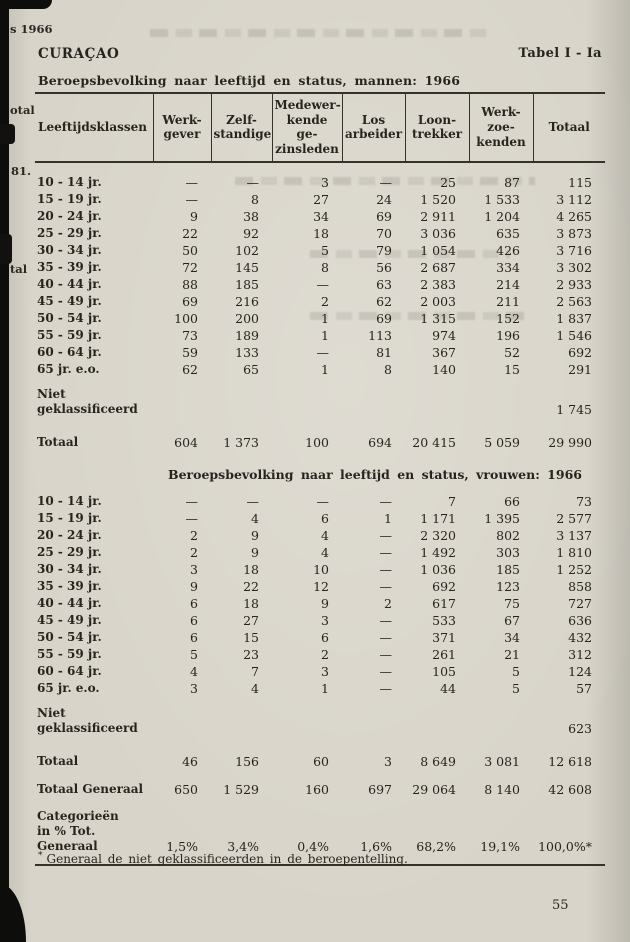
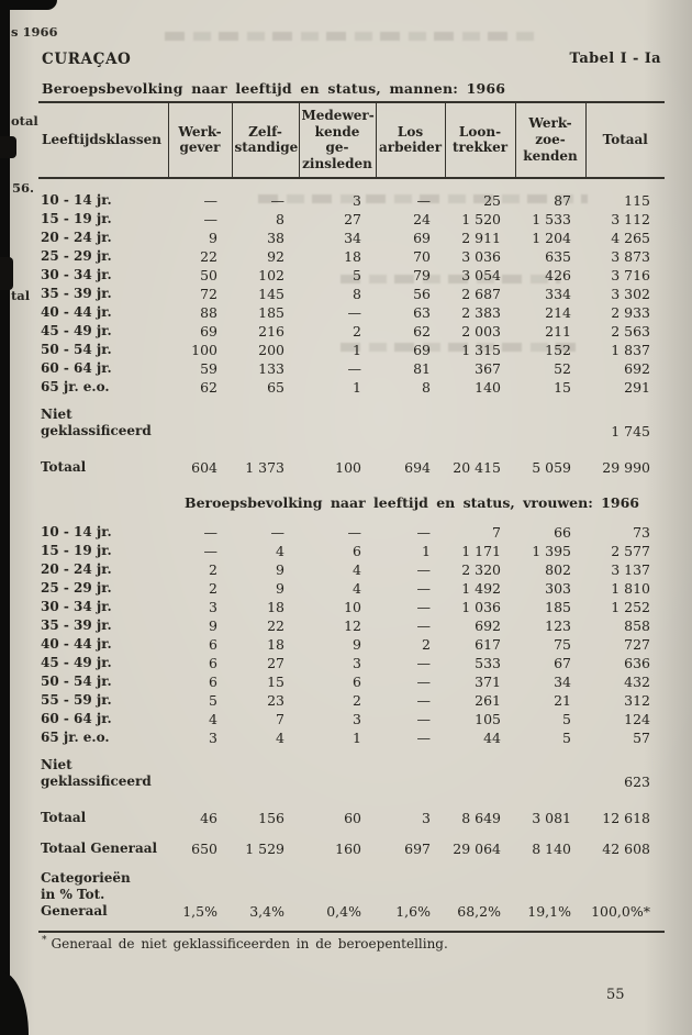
  s 1966
  otal
- 81.
+ 56.
  tal
  CURAÇAO
  Tabel I - Ia
  Beroepsbevolking naar leeftijd en status, mannen: 1966
  Leeftijdsklassen	Werk- gever	Zelf- standige	Medewer- kende ge- zinsleden	Los arbeider	Loon- trekker	Werk- zoe- kenden	Totaal
  10 - 14 jr.	—	—	3	—	25	87	115
  15 - 19 jr.	—	8	27	24	1 520	1 533	3 112
  20 - 24 jr.	9	38	34	69	2 911	1 204	4 265
  25 - 29 jr.	22	92	18	70	3 036	635	3 873
- 30 - 34 jr.	50	102	5	79	1 054	426	3 716
+ 30 - 34 jr.	50	102	5	79	3 054	426	3 716
  35 - 39 jr.	72	145	8	56	2 687	334	3 302
  40 - 44 jr.	88	185	—	63	2 383	214	2 933
  45 - 49 jr.	69	216	2	62	2 003	211	2 563
  50 - 54 jr.	100	200	1	69	1 315	152	1 837
- 55 - 59 jr.	73	189	1	113	974	196	1 546
  60 - 64 jr.	59	133	—	81	367	52	692
  65 jr. e.o.	62	65	1	8	140	15	291
  Niet geklassificeerd							1 745
  Totaal	604	1 373	100	694	20 415	5 059	29 990
  Beroepsbevolking naar leeftijd en status, vrouwen: 1966
  10 - 14 jr.	—	—	—	—	7	66	73
  15 - 19 jr.	—	4	6	1	1 171	1 395	2 577
  20 - 24 jr.	2	9	4	—	2 320	802	3 137
  25 - 29 jr.	2	9	4	—	1 492	303	1 810
  30 - 34 jr.	3	18	10	—	1 036	185	1 252
  35 - 39 jr.	9	22	12	—	692	123	858
  40 - 44 jr.	6	18	9	2	617	75	727
  45 - 49 jr.	6	27	3	—	533	67	636
  50 - 54 jr.	6	15	6	—	371	34	432
  55 - 59 jr.	5	23	2	—	261	21	312
  60 - 64 jr.	4	7	3	—	105	5	124
  65 jr. e.o.	3	4	1	—	44	5	57
  Niet geklassificeerd							623
  Totaal	46	156	60	3	8 649	3 081	12 618
  Totaal Generaal	650	1 529	160	697	29 064	8 140	42 608
  Categorieën in % Tot. Generaal	1,5%	3,4%	0,4%	1,6%	68,2%	19,1%	100,0%*
  * Generaal de niet geklassificeerden in de beroepentelling.
  55
